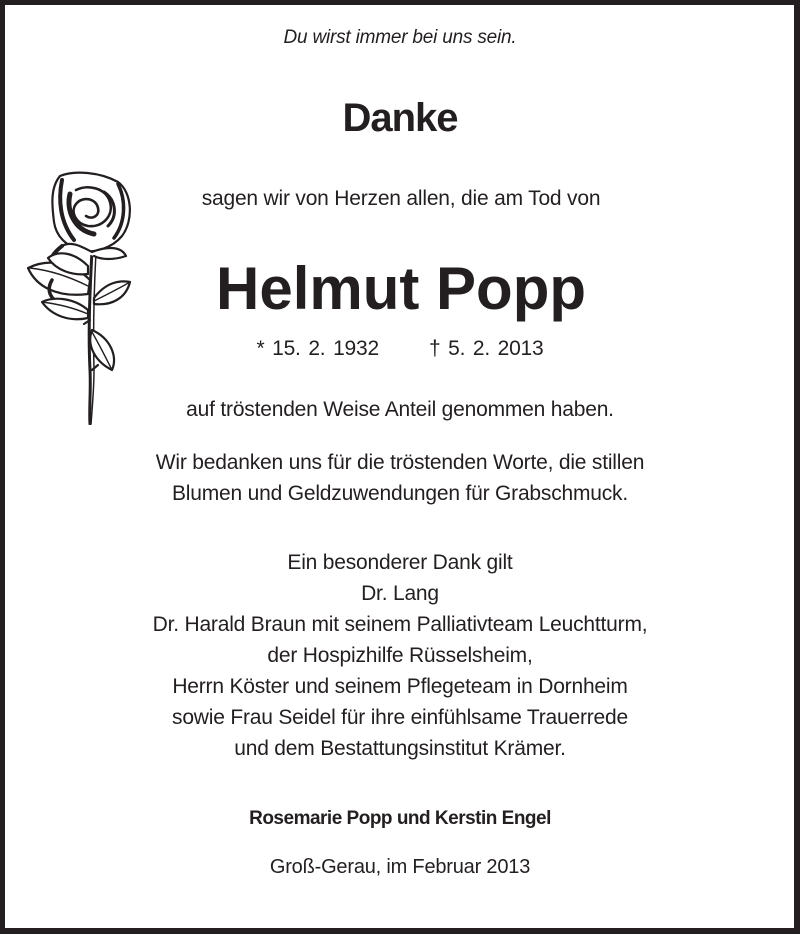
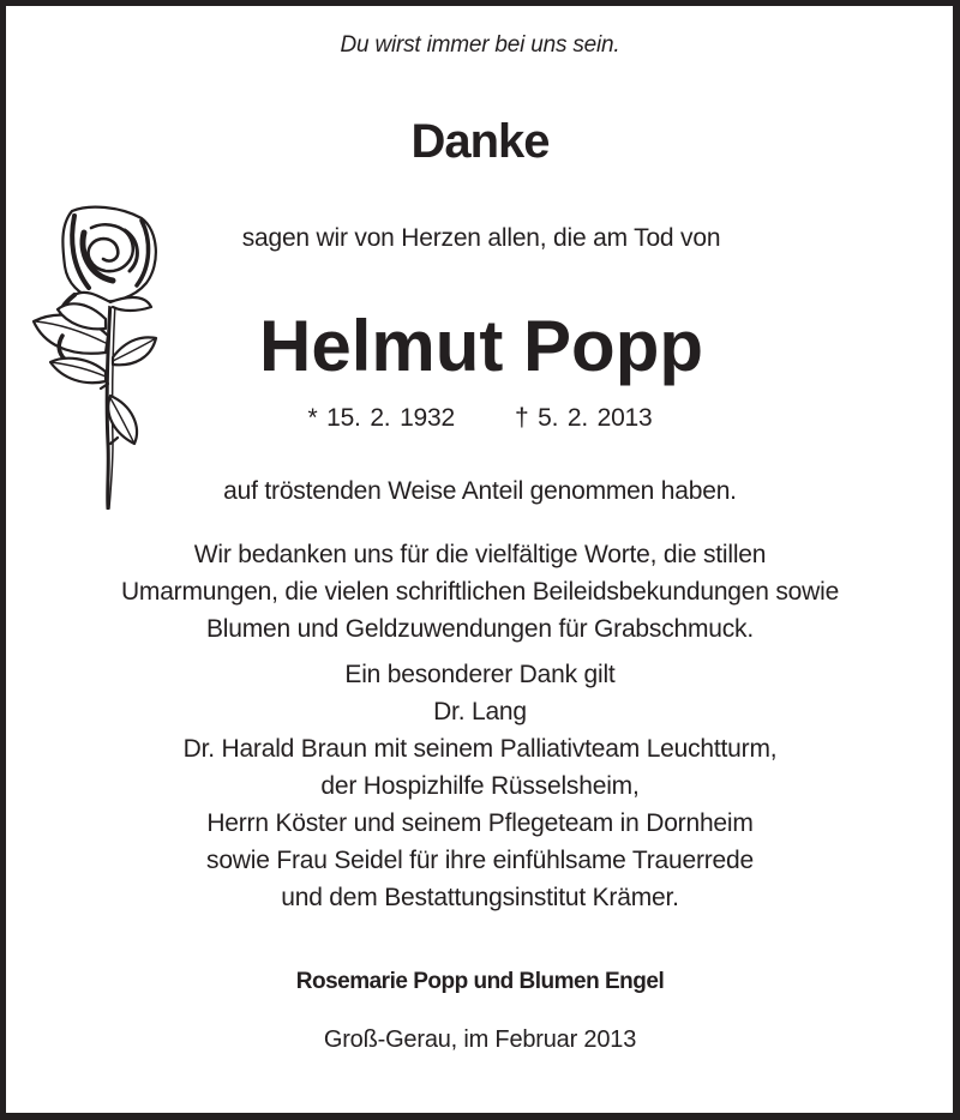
  Du wirst immer bei uns sein.
  Danke
  sagen wir von Herzen allen, die am Tod von
  Helmut Popp
  * 15. 2. 1932 † 5. 2. 2013
  auf tröstenden Weise Anteil genommen haben.
- Wir bedanken uns für die tröstenden Worte, die stillen
+ Wir bedanken uns für die vielfältige Worte, die stillen
+ Umarmungen, die vielen schriftlichen Beileidsbekundungen sowie
  Blumen und Geldzuwendungen für Grabschmuck.
  Ein besonderer Dank gilt
  Dr. Lang
  Dr. Harald Braun mit seinem Palliativteam Leuchtturm,
  der Hospizhilfe Rüsselsheim,
  Herrn Köster und seinem Pflegeteam in Dornheim
  sowie Frau Seidel für ihre einfühlsame Trauerrede
  und dem Bestattungsinstitut Krämer.
- Rosemarie Popp und Kerstin Engel
+ Rosemarie Popp und Blumen Engel
  Groß-Gerau, im Februar 2013
